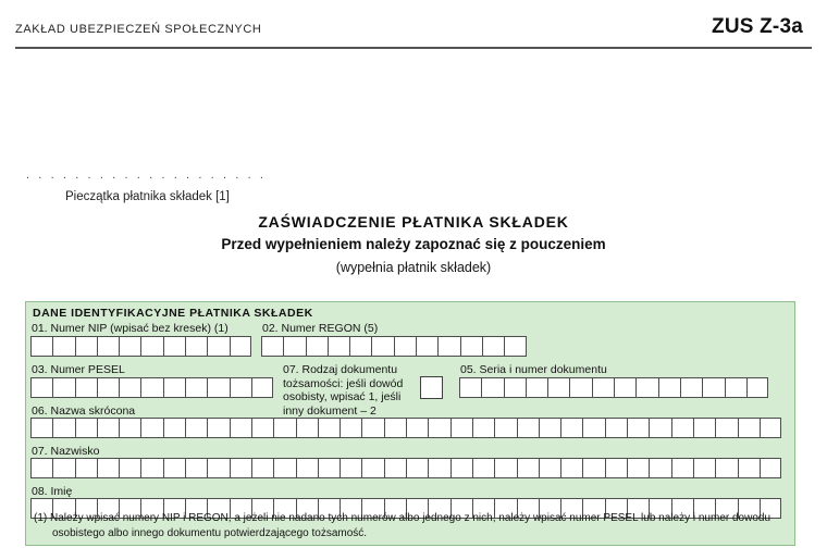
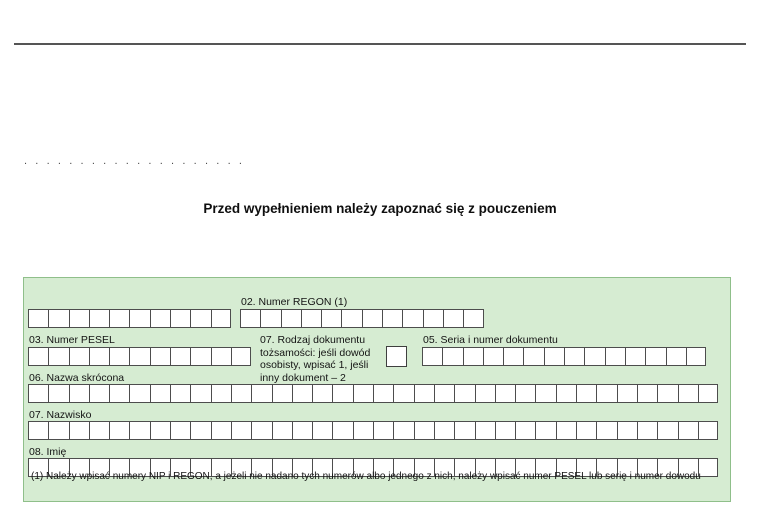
- ZAKŁAD UBEZPIECZEŃ SPOŁECZNYCH
- ZUS Z-3a
- Pieczątka płatnika składek [1]
- ZAŚWIADCZENIE PŁATNIKA SKŁADEK
  Przed wypełnieniem należy zapoznać się z pouczeniem
- (wypełnia płatnik składek)
- DANE IDENTYFIKACYJNE PŁATNIKA SKŁADEK
- 01. Numer NIP (wpisać bez kresek) (1)
- 02. Numer REGON (5)
+ 02. Numer REGON (1)
  03. Numer PESEL
  07. Rodzaj dokumentu tożsamości: jeśli dowód osobisty, wpisać 1, jeśli inny dokument – 2
  05. Seria i numer dokumentu
  06. Nazwa skrócona
  07. Nazwisko
  08. Imię
- (1) Należy wpisać numery NIP i REGON, a jeżeli nie nadano tych numerów albo jednego z nich, należy wpisać numer PESEL lub należy i numer dowodu
+ (1) Należy wpisać numery NIP i REGON, a jeżeli nie nadano tych numerów albo jednego z nich, należy wpisać numer PESEL lub serię i numer dowodu
- osobistego albo innego dokumentu potwierdzającego tożsamość.
